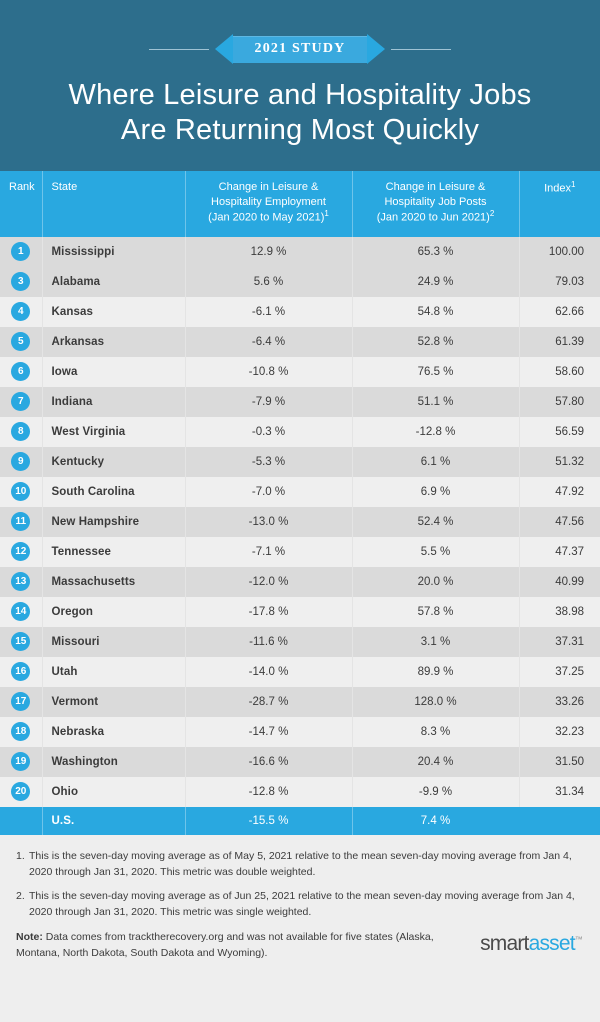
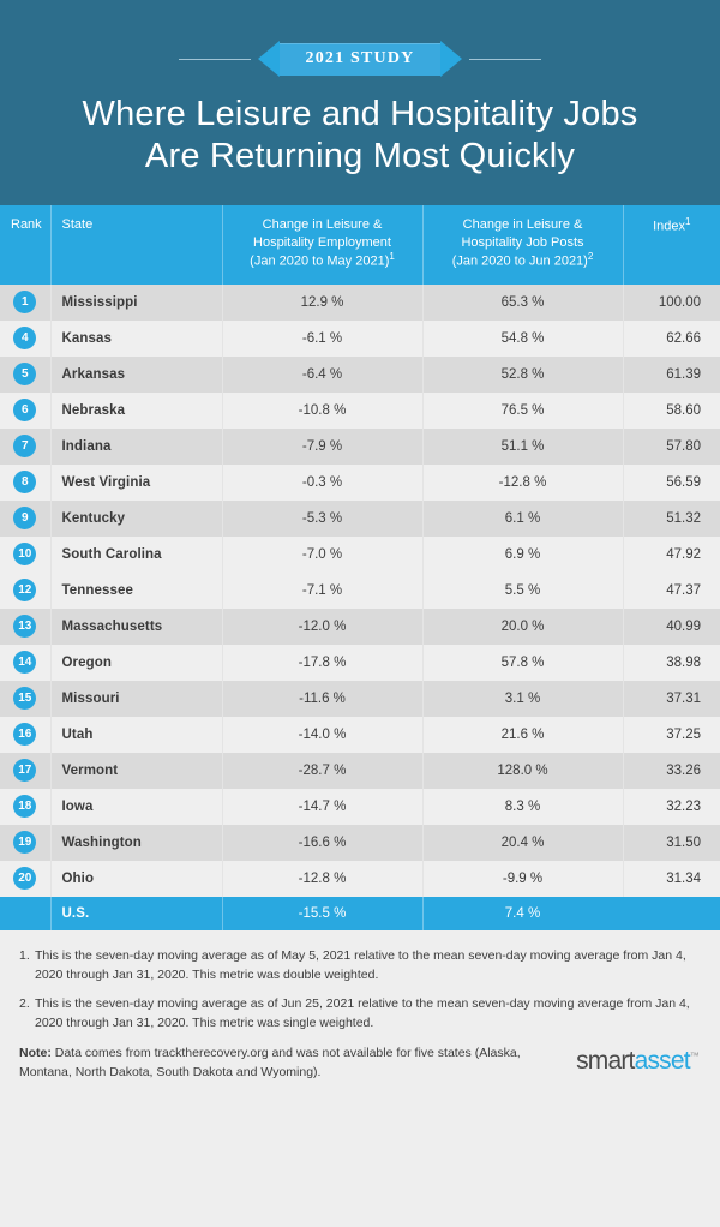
  2021 STUDY
  Where Leisure and Hospitality Jobs
  Are Returning Most Quickly
  Rank	State	Change in Leisure & Hospitality Employment (Jan 2020 to May 2021)1	Change in Leisure & Hospitality Job Posts (Jan 2020 to Jun 2021)2	Index1
  1	Mississippi	12.9 %	65.3 %	100.00
- 3	Alabama	5.6 %	24.9 %	79.03
  4	Kansas	-6.1 %	54.8 %	62.66
  5	Arkansas	-6.4 %	52.8 %	61.39
- 6	Iowa	-10.8 %	76.5 %	58.60
+ 6	Nebraska	-10.8 %	76.5 %	58.60
  7	Indiana	-7.9 %	51.1 %	57.80
  8	West Virginia	-0.3 %	-12.8 %	56.59
  9	Kentucky	-5.3 %	6.1 %	51.32
  10	South Carolina	-7.0 %	6.9 %	47.92
- 11	New Hampshire	-13.0 %	52.4 %	47.56
  12	Tennessee	-7.1 %	5.5 %	47.37
  13	Massachusetts	-12.0 %	20.0 %	40.99
  14	Oregon	-17.8 %	57.8 %	38.98
  15	Missouri	-11.6 %	3.1 %	37.31
- 16	Utah	-14.0 %	89.9 %	37.25
+ 16	Utah	-14.0 %	21.6 %	37.25
  17	Vermont	-28.7 %	128.0 %	33.26
- 18	Nebraska	-14.7 %	8.3 %	32.23
+ 18	Iowa	-14.7 %	8.3 %	32.23
  19	Washington	-16.6 %	20.4 %	31.50
  20	Ohio	-12.8 %	-9.9 %	31.34
  	U.S.	-15.5 %	7.4 %
  1.
  This is the seven-day moving average as of May 5, 2021 relative to the mean seven-day moving average from Jan 4, 2020 through Jan 31, 2020. This metric was double weighted.
  2.
  This is the seven-day moving average as of Jun 25, 2021 relative to the mean seven-day moving average from Jan 4, 2020 through Jan 31, 2020. This metric was single weighted.
  Note: Data comes from tracktherecovery.org and was not available for five states (Alaska, Montana, North Dakota, South Dakota and Wyoming).
  smartasset™
